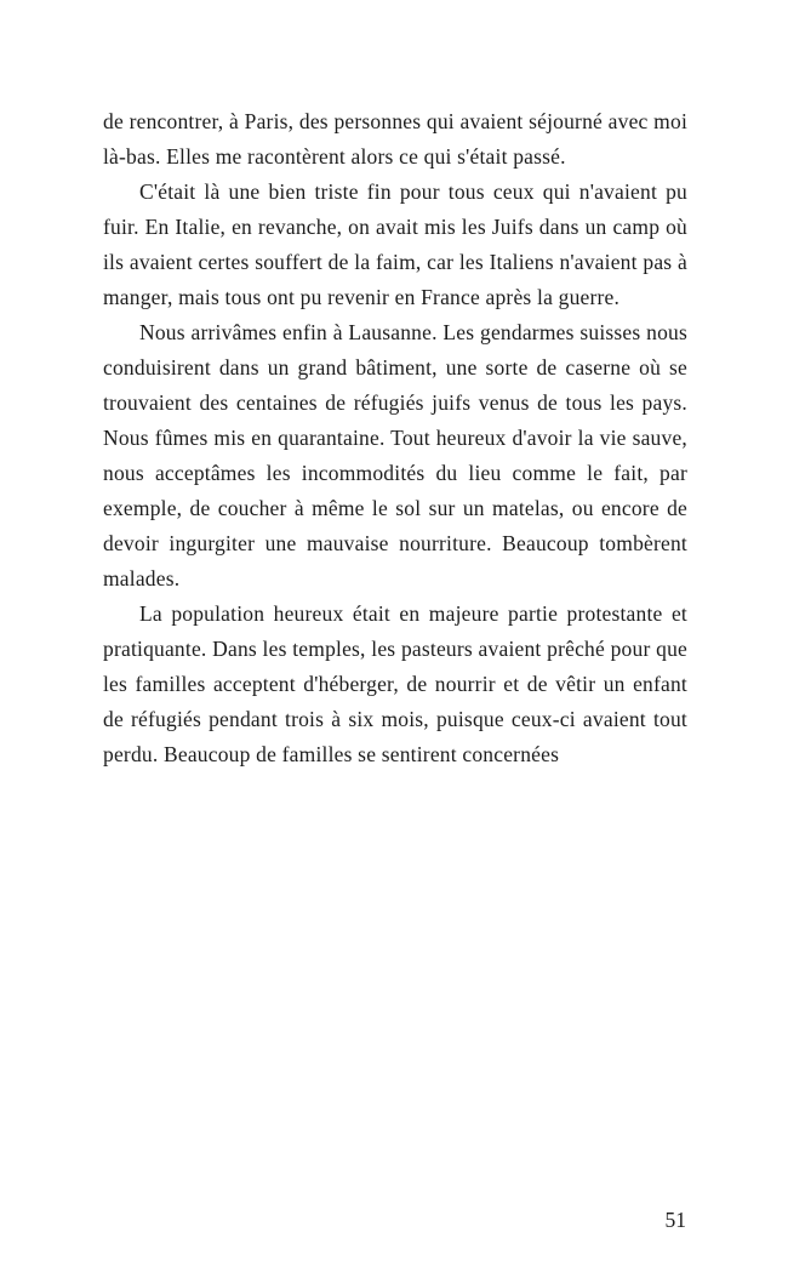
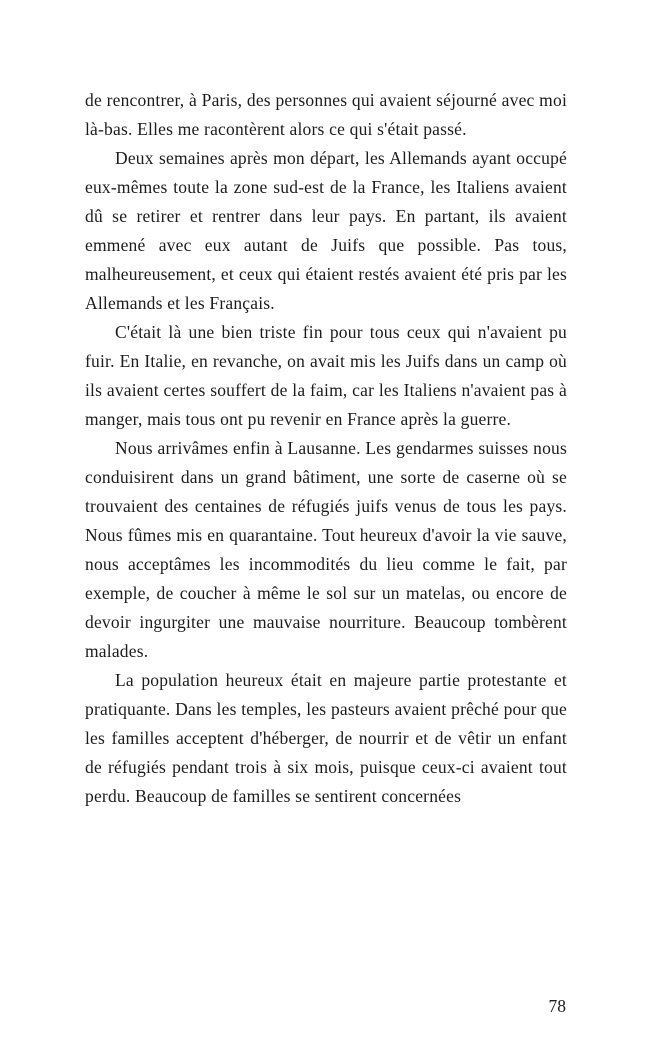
  de rencontrer, à Paris, des personnes qui avaient séjourné avec moi là-bas. Elles me racontèrent alors ce qui s'était passé.
+ Deux semaines après mon départ, les Allemands ayant occupé eux-mêmes toute la zone sud-est de la France, les Italiens avaient dû se retirer et rentrer dans leur pays. En partant, ils avaient emmené avec eux autant de Juifs que possible. Pas tous, malheureusement, et ceux qui étaient restés avaient été pris par les Allemands et les Français.
  C'était là une bien triste fin pour tous ceux qui n'avaient pu fuir. En Italie, en revanche, on avait mis les Juifs dans un camp où ils avaient certes souffert de la faim, car les Italiens n'avaient pas à manger, mais tous ont pu revenir en France après la guerre.
  Nous arrivâmes enfin à Lausanne. Les gendarmes suisses nous conduisirent dans un grand bâtiment, une sorte de caserne où se trouvaient des centaines de réfugiés juifs venus de tous les pays. Nous fûmes mis en quarantaine. Tout heureux d'avoir la vie sauve, nous acceptâmes les incommodités du lieu comme le fait, par exemple, de coucher à même le sol sur un matelas, ou encore de devoir ingurgiter une mauvaise nourriture. Beaucoup tombèrent malades.
  La population heureux était en majeure partie protestante et pratiquante. Dans les temples, les pasteurs avaient prêché pour que les familles acceptent d'héberger, de nourrir et de vêtir un enfant de réfugiés pendant trois à six mois, puisque ceux-ci avaient tout perdu. Beaucoup de familles se sentirent concernées
- 51
+ 78
